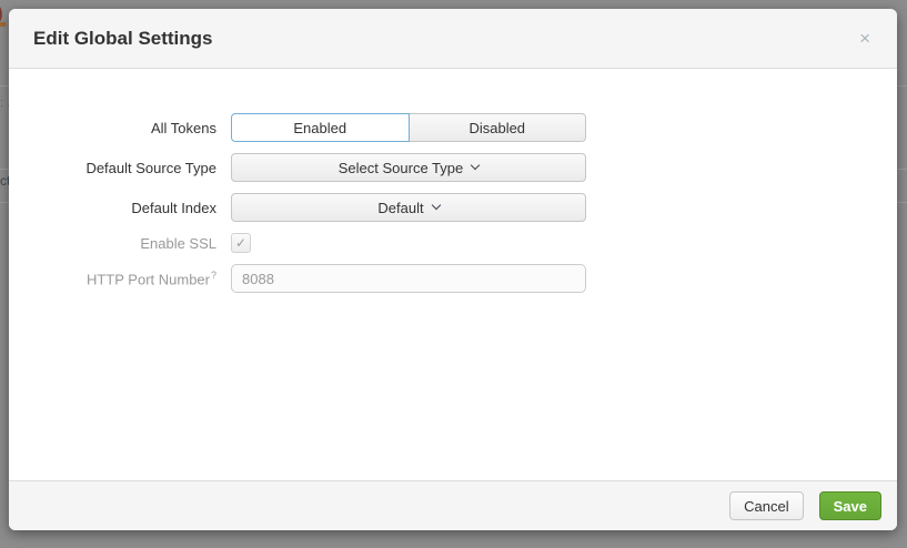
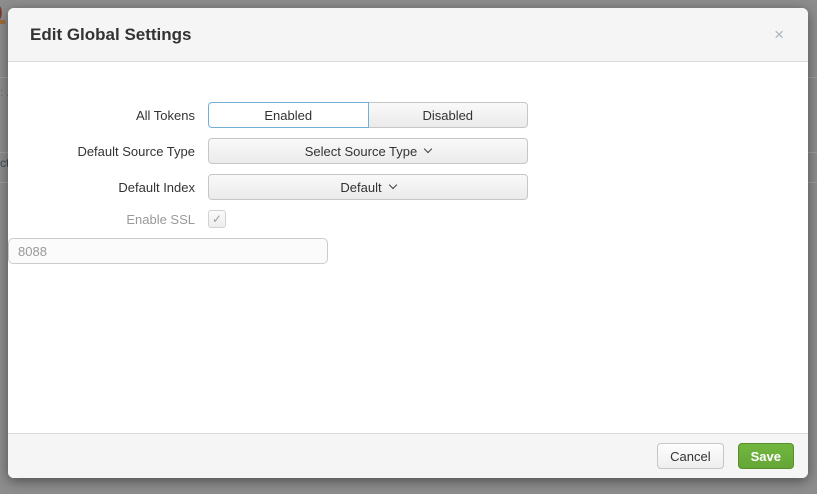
  Edit Global Settings
  ×
  All Tokens
  Enabled
  Disabled
  Default Source Type
  Select Source Type
  Default Index
  Default
  Enable SSL
  ✓
- HTTP Port Number?
  8088
  Cancel
  Save
